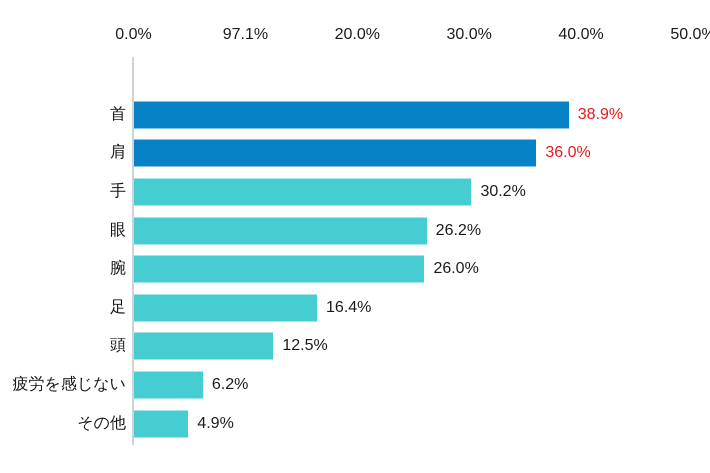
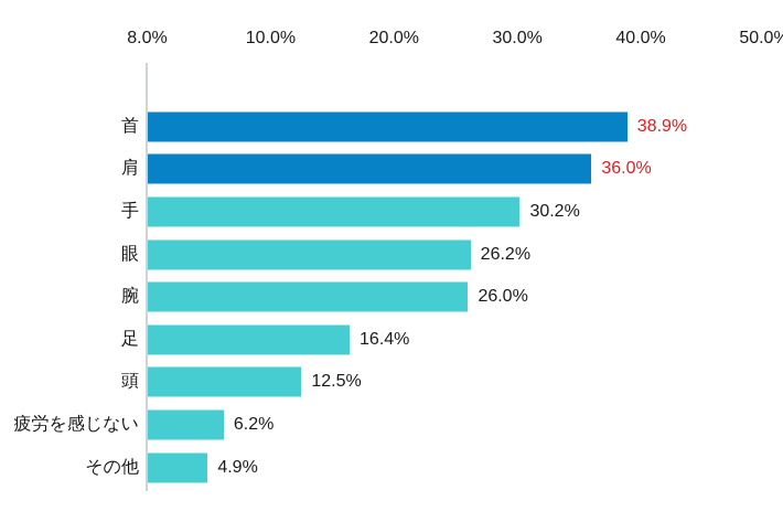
- 0.0%
+ 8.0%
- 97.1%
+ 10.0%
  20.0%
  30.0%
  40.0%
  50.0%
  首
  38.9%
  肩
  36.0%
  手
  30.2%
  眼
  26.2%
  腕
  26.0%
  足
  16.4%
  頭
  12.5%
  疲労を感じない
  6.2%
  その他
  4.9%
